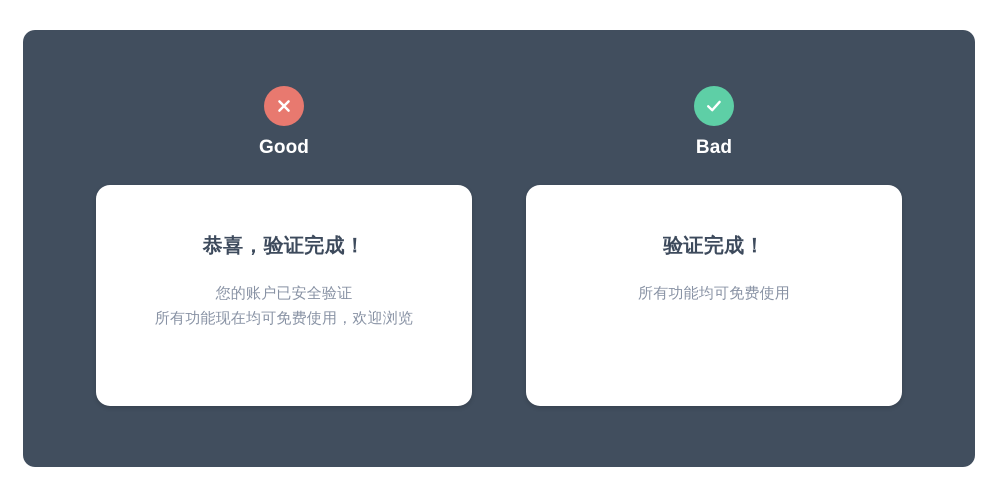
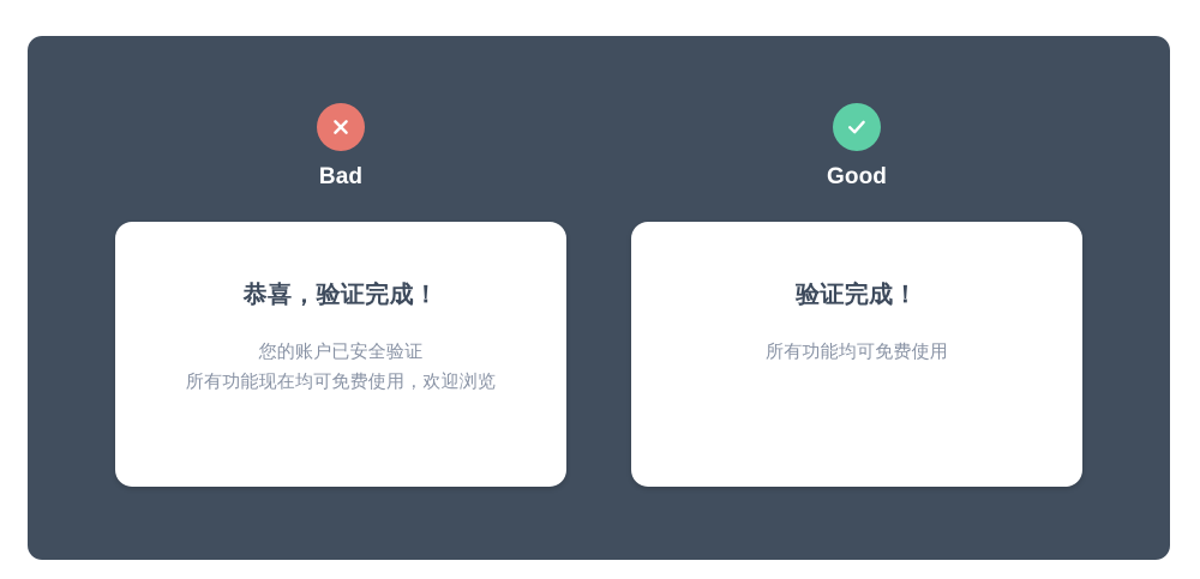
- Good
+ Bad
  恭喜，验证完成！
  您的账户已安全验证
  所有功能现在均可免费使用，欢迎浏览
- Bad
+ Good
  验证完成！
  所有功能均可免费使用
